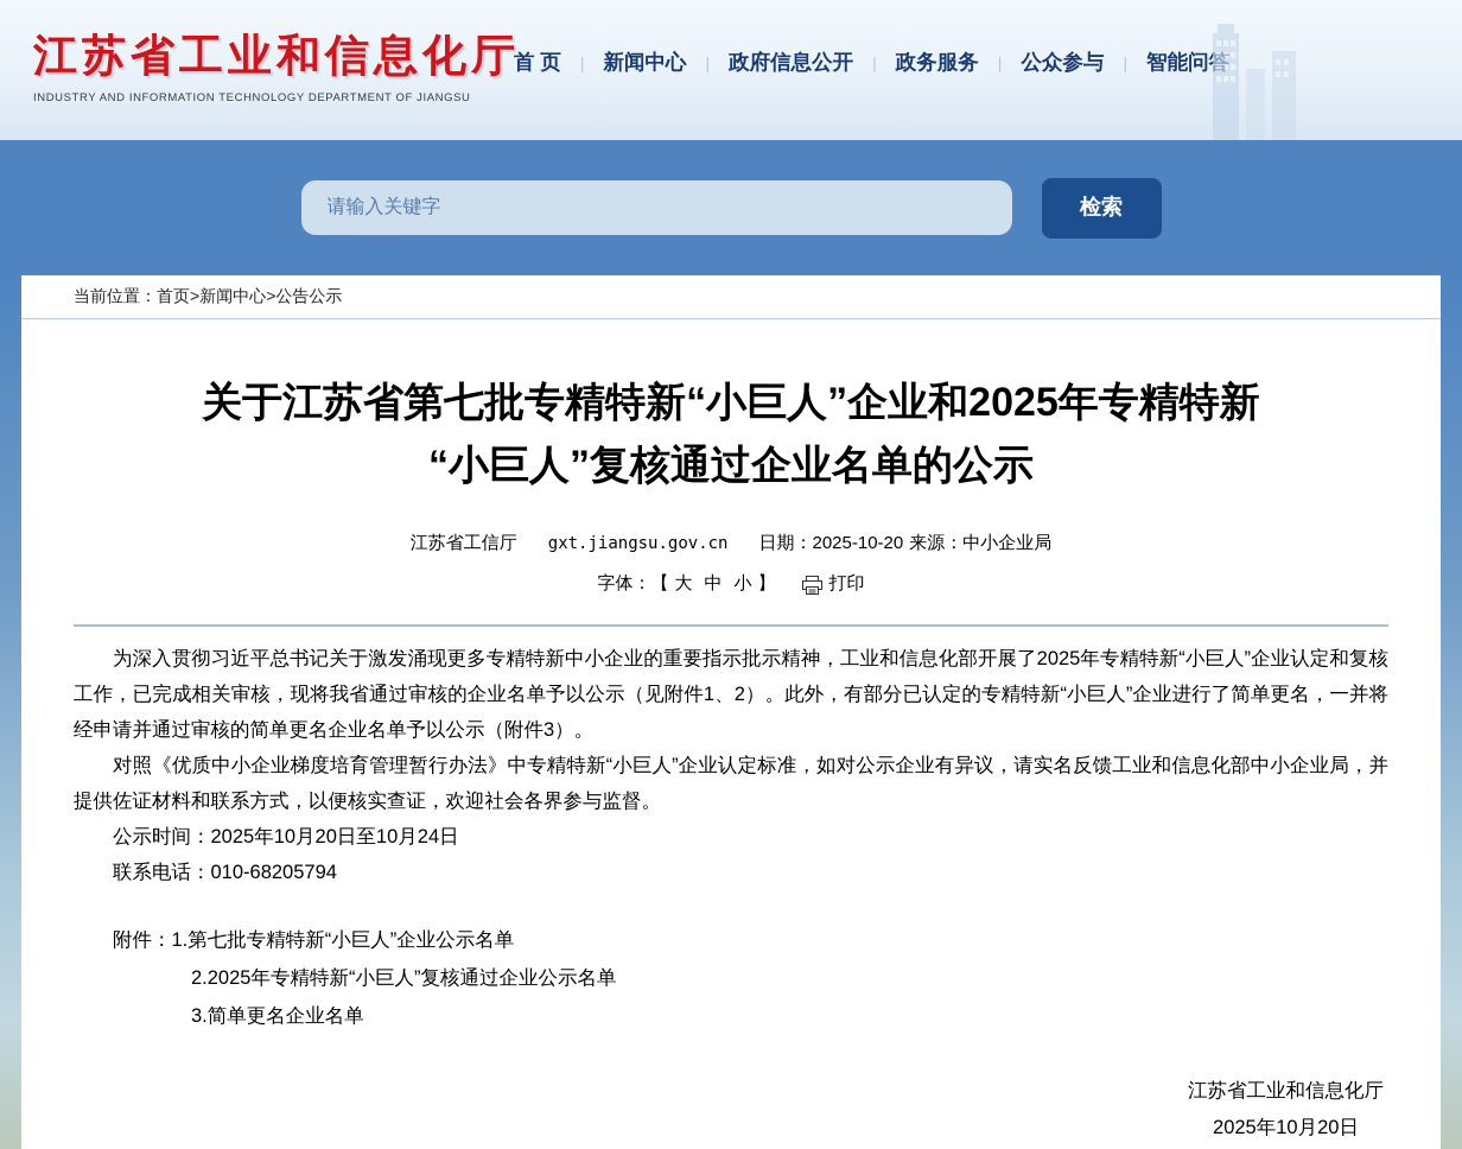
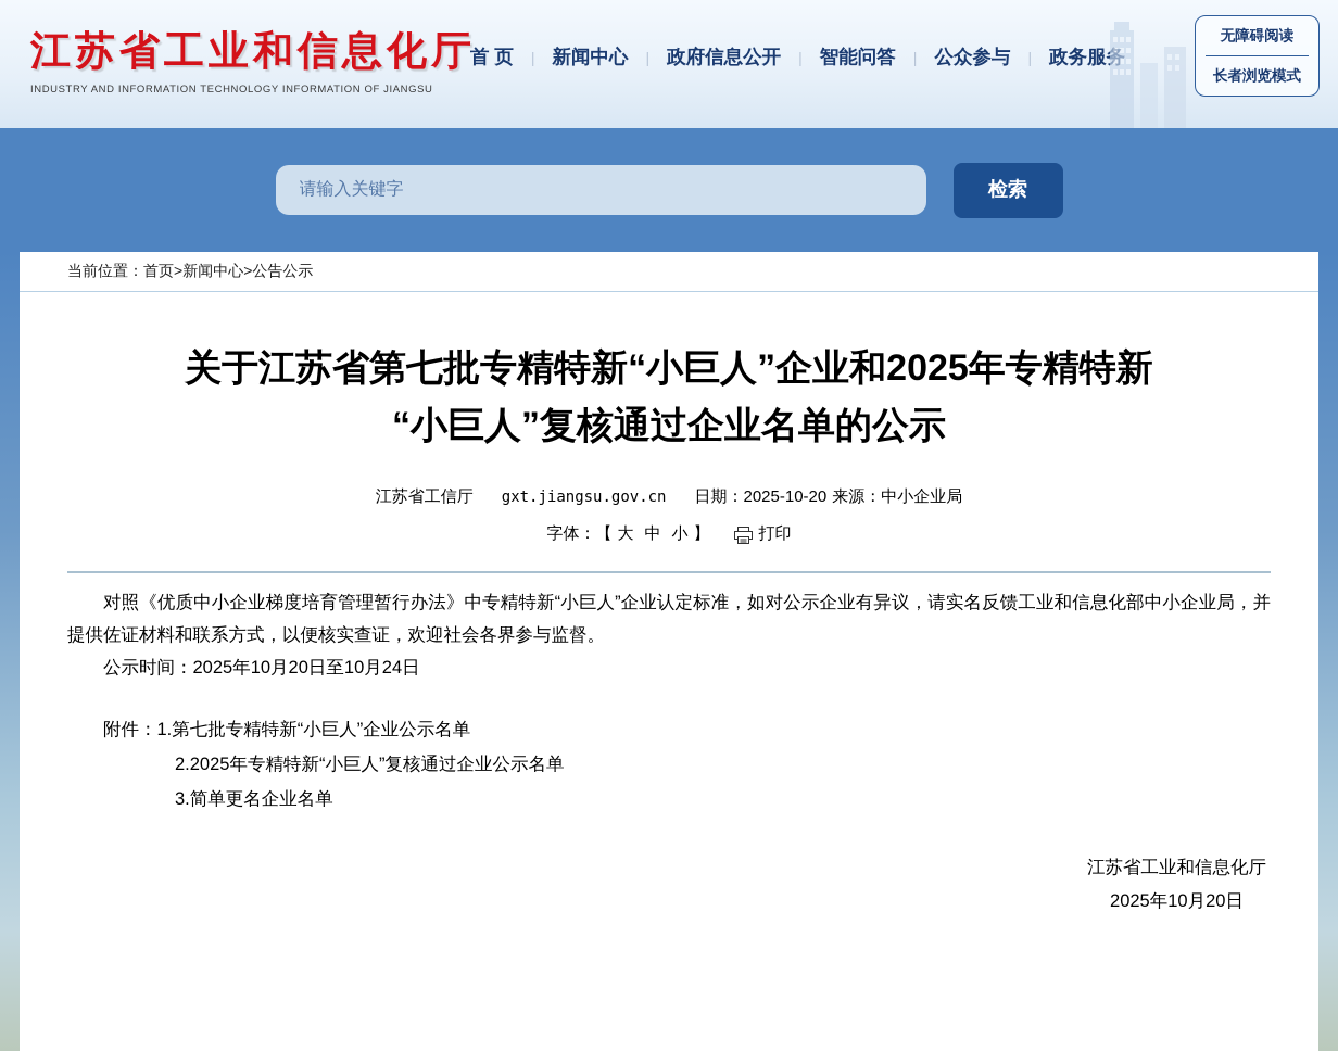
  江苏省工业和信息化厅
- INDUSTRY AND INFORMATION TECHNOLOGY DEPARTMENT OF JIANGSU
+ INDUSTRY AND INFORMATION TECHNOLOGY INFORMATION OF JIANGSU
  首 页
  |
  新闻中心
  |
  政府信息公开
  |
- 政务服务
+ 智能问答
  |
  公众参与
  |
- 智能问答
+ 政务服务
+ 无障碍阅读
+ 长者浏览模式
  请输入关键字
  检索
  当前位置：首页>新闻中心>公告公示
  关于江苏省第七批专精特新“小巨人”企业和2025年专精特新
  “小巨人”复核通过企业名单的公示
  江苏省工信厅
  gxt.jiangsu.gov.cn
  日期：2025-10-20
  来源：中小企业局
  字体：
  【
  大
  中
  小
  】
  打印
- 为深入贯彻习近平总书记关于激发涌现更多专精特新中小企业的重要指示批示精神，工业和信息化部开展了2025年专精特新“小巨人”企业认定和复核工作，已完成相关审核，现将我省通过审核的企业名单予以公示（见附件1、2）。此外，有部分已认定的专精特新“小巨人”企业进行了简单更名，一并将经申请并通过审核的简单更名企业名单予以公示（附件3）。
  对照《优质中小企业梯度培育管理暂行办法》中专精特新“小巨人”企业认定标准，如对公示企业有异议，请实名反馈工业和信息化部中小企业局，并提供佐证材料和联系方式，以便核实查证，欢迎社会各界参与监督。
  公示时间：2025年10月20日至10月24日
- 联系电话：010-68205794
  附件：1.第七批专精特新“小巨人”企业公示名单
  2.2025年专精特新“小巨人”复核通过企业公示名单
  3.简单更名企业名单
  江苏省工业和信息化厅
  2025年10月20日
